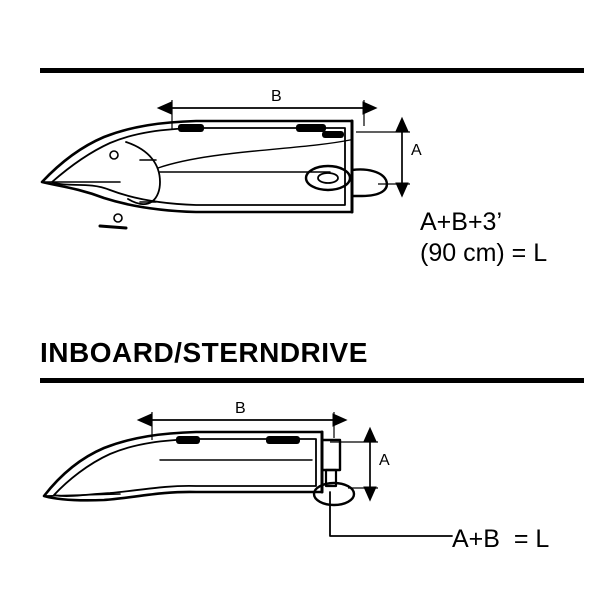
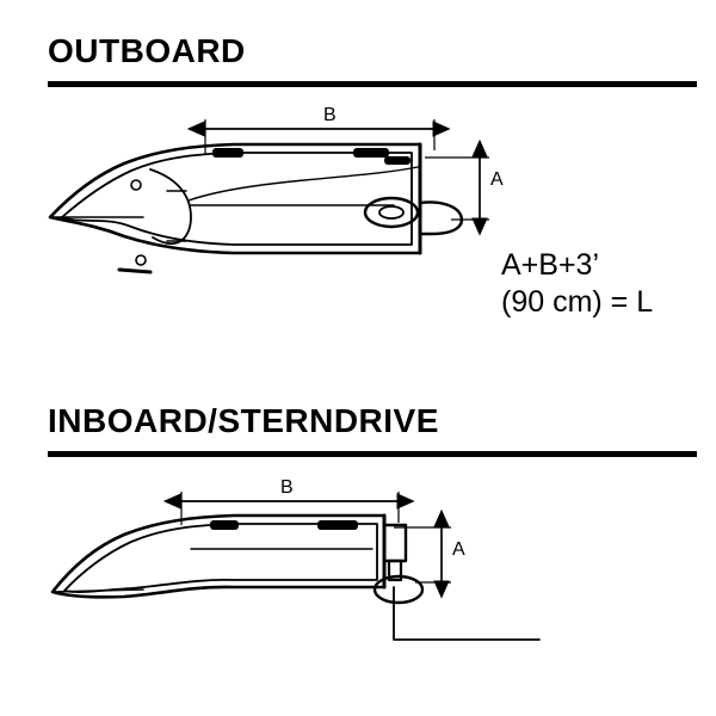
+ OUTBOARD
  B
  A
  A+B+3’
  (90 cm) = L
  INBOARD/STERNDRIVE
  B
  A
- A+B = L
